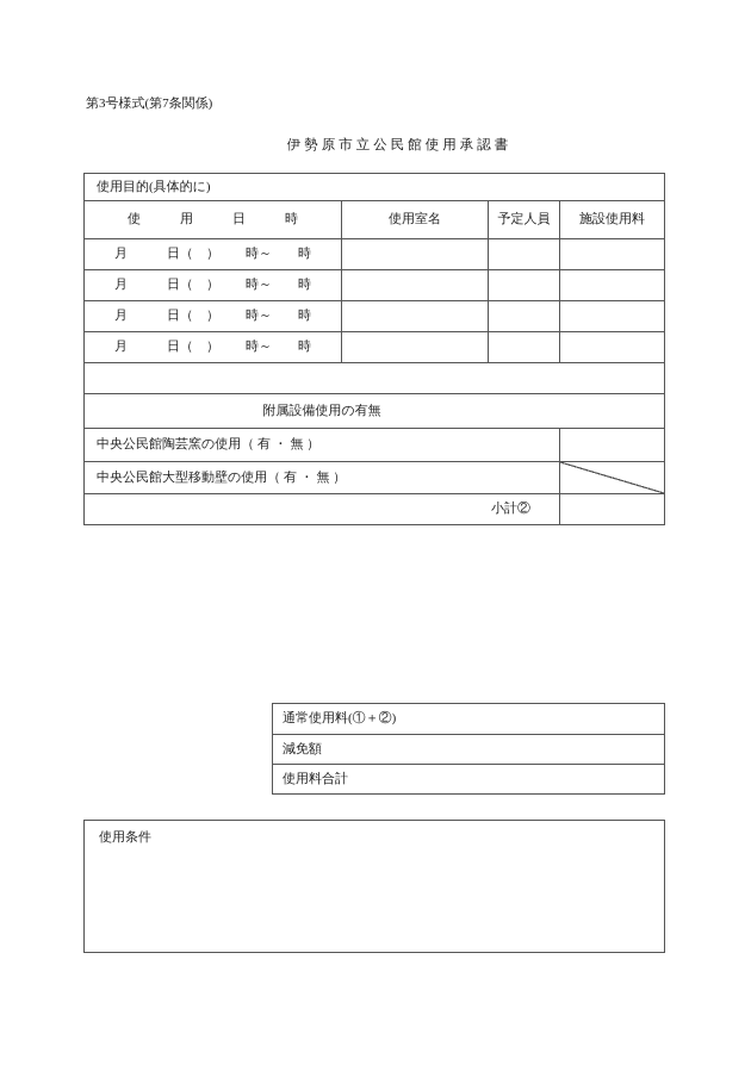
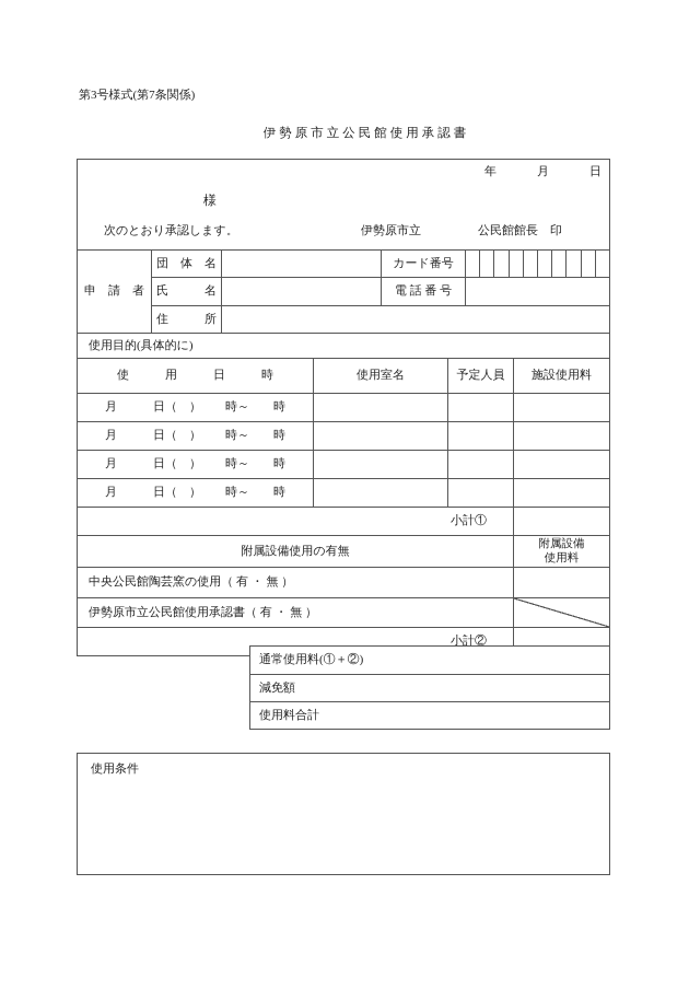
  第3号様式(第7条関係)
  伊勢原市立公民館使用承認書
+ 年 月 日
+ 様
+ 次のとおり承認します。
+ 伊勢原市立
+ 公民館館長 印
+ 申 請 者
+ 団 体 名
+ カード番号
+ 氏 名
+ 電 話 番 号
+ 住 所
  使用目的(具体的に)
  使 用 日 時
  使用室名
  予定人員
  施設使用料
  月 日（ ） 時～ 時
  月 日（ ） 時～ 時
  月 日（ ） 時～ 時
  月 日（ ） 時～ 時
+ 小計①
  附属設備使用の有無
+ 附属設備
+ 使用料
  中央公民館陶芸窯の使用（ 有 ・ 無 ）
- 中央公民館大型移動壁の使用（ 有 ・ 無 ）
+ 伊勢原市立公民館使用承認書（ 有 ・ 無 ）
  小計②
  通常使用料(①＋②)
  減免額
  使用料合計
  使用条件
